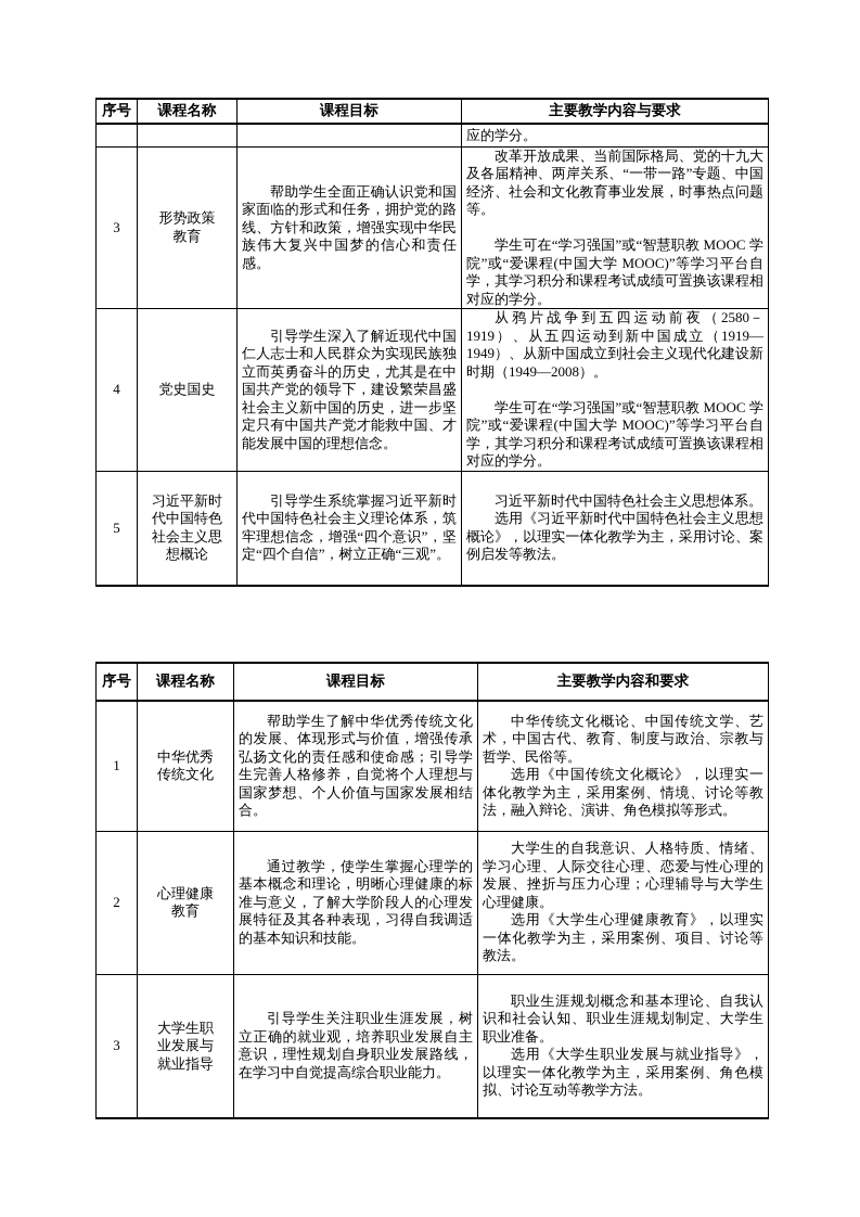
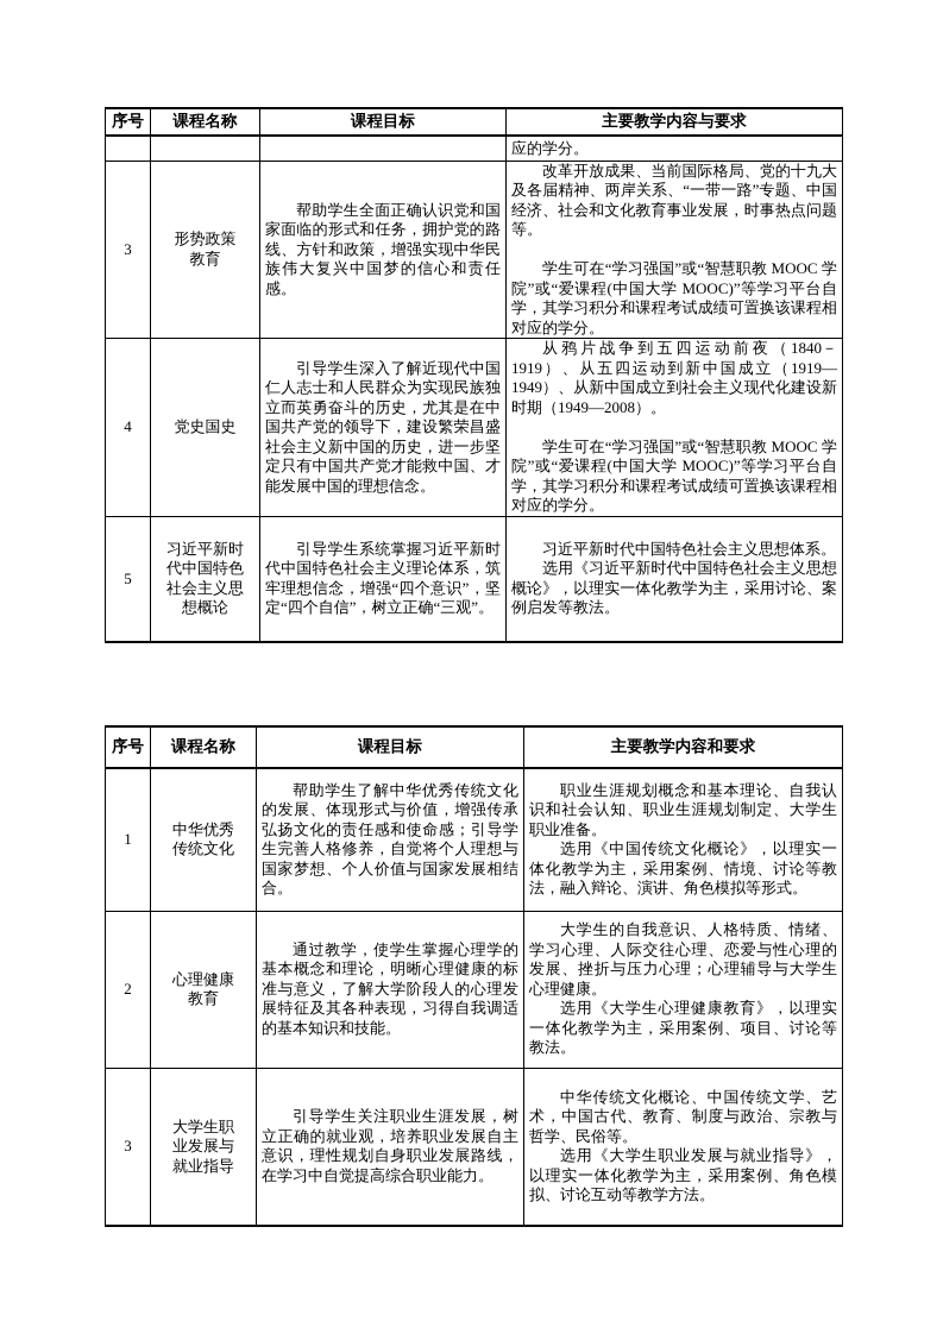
  序号	课程名称	课程目标	主要教学内容与要求
  			应的学分。
  3	形势政策 教育	帮助学生全面正确认识党和国家面临的形式和任务，拥护党的路线、方针和政策，增强实现中华民族伟大复兴中国梦的信心和责任感。	改革开放成果、当前国际格局、党的十九大及各届精神、两岸关系、“一带一路”专题、中国经济、社会和文化教育事业发展，时事热点问题等。 学生可在“学习强国”或“智慧职教 MOOC 学院”或“爱课程(中国大学 MOOC)”等学习平台自学，其学习积分和课程考试成绩可置换该课程相对应的学分。
- 4	党史国史	引导学生深入了解近现代中国仁人志士和人民群众为实现民族独立而英勇奋斗的历史，尤其是在中国共产党的领导下，建设繁荣昌盛社会主义新中国的历史，进一步坚定只有中国共产党才能救中国、才能发展中国的理想信念。	从鸦片战争到五四运动前夜（2580－1919）、从五四运动到新中国成立（1919—1949）、从新中国成立到社会主义现代化建设新时期（1949—2008）。 学生可在“学习强国”或“智慧职教 MOOC 学院”或“爱课程(中国大学 MOOC)”等学习平台自学，其学习积分和课程考试成绩可置换该课程相对应的学分。
+ 4	党史国史	引导学生深入了解近现代中国仁人志士和人民群众为实现民族独立而英勇奋斗的历史，尤其是在中国共产党的领导下，建设繁荣昌盛社会主义新中国的历史，进一步坚定只有中国共产党才能救中国、才能发展中国的理想信念。	从鸦片战争到五四运动前夜（1840－1919）、从五四运动到新中国成立（1919—1949）、从新中国成立到社会主义现代化建设新时期（1949—2008）。 学生可在“学习强国”或“智慧职教 MOOC 学院”或“爱课程(中国大学 MOOC)”等学习平台自学，其学习积分和课程考试成绩可置换该课程相对应的学分。
  5	习近平新时 代中国特色 社会主义思 想概论	引导学生系统掌握习近平新时代中国特色社会主义理论体系，筑牢理想信念，增强“四个意识”，坚定“四个自信”，树立正确“三观”。	习近平新时代中国特色社会主义思想体系。 选用《习近平新时代中国特色社会主义思想概论》，以理实一体化教学为主，采用讨论、案例启发等教法。
  序号	课程名称	课程目标	主要教学内容和要求
- 1	中华优秀 传统文化	帮助学生了解中华优秀传统文化的发展、体现形式与价值，增强传承弘扬文化的责任感和使命感；引导学生完善人格修养，自觉将个人理想与国家梦想、个人价值与国家发展相结合。	中华传统文化概论、中国传统文学、艺术，中国古代、教育、制度与政治、宗教与哲学、民俗等。 选用《中国传统文化概论》，以理实一体化教学为主，采用案例、情境、讨论等教法，融入辩论、演讲、角色模拟等形式。
+ 1	中华优秀 传统文化	帮助学生了解中华优秀传统文化的发展、体现形式与价值，增强传承弘扬文化的责任感和使命感；引导学生完善人格修养，自觉将个人理想与国家梦想、个人价值与国家发展相结合。	职业生涯规划概念和基本理论、自我认识和社会认知、职业生涯规划制定、大学生职业准备。 选用《中国传统文化概论》，以理实一体化教学为主，采用案例、情境、讨论等教法，融入辩论、演讲、角色模拟等形式。
  2	心理健康 教育	通过教学，使学生掌握心理学的基本概念和理论，明晰心理健康的标准与意义，了解大学阶段人的心理发展特征及其各种表现，习得自我调适的基本知识和技能。	大学生的自我意识、人格特质、情绪、学习心理、人际交往心理、恋爱与性心理的发展、挫折与压力心理；心理辅导与大学生心理健康。 选用《大学生心理健康教育》，以理实一体化教学为主，采用案例、项目、讨论等教法。
- 3	大学生职 业发展与 就业指导	引导学生关注职业生涯发展，树立正确的就业观，培养职业发展自主意识，理性规划自身职业发展路线，在学习中自觉提高综合职业能力。	职业生涯规划概念和基本理论、自我认识和社会认知、职业生涯规划制定、大学生职业准备。 选用《大学生职业发展与就业指导》，以理实一体化教学为主，采用案例、角色模拟、讨论互动等教学方法。
+ 3	大学生职 业发展与 就业指导	引导学生关注职业生涯发展，树立正确的就业观，培养职业发展自主意识，理性规划自身职业发展路线，在学习中自觉提高综合职业能力。	中华传统文化概论、中国传统文学、艺术，中国古代、教育、制度与政治、宗教与哲学、民俗等。 选用《大学生职业发展与就业指导》，以理实一体化教学为主，采用案例、角色模拟、讨论互动等教学方法。
